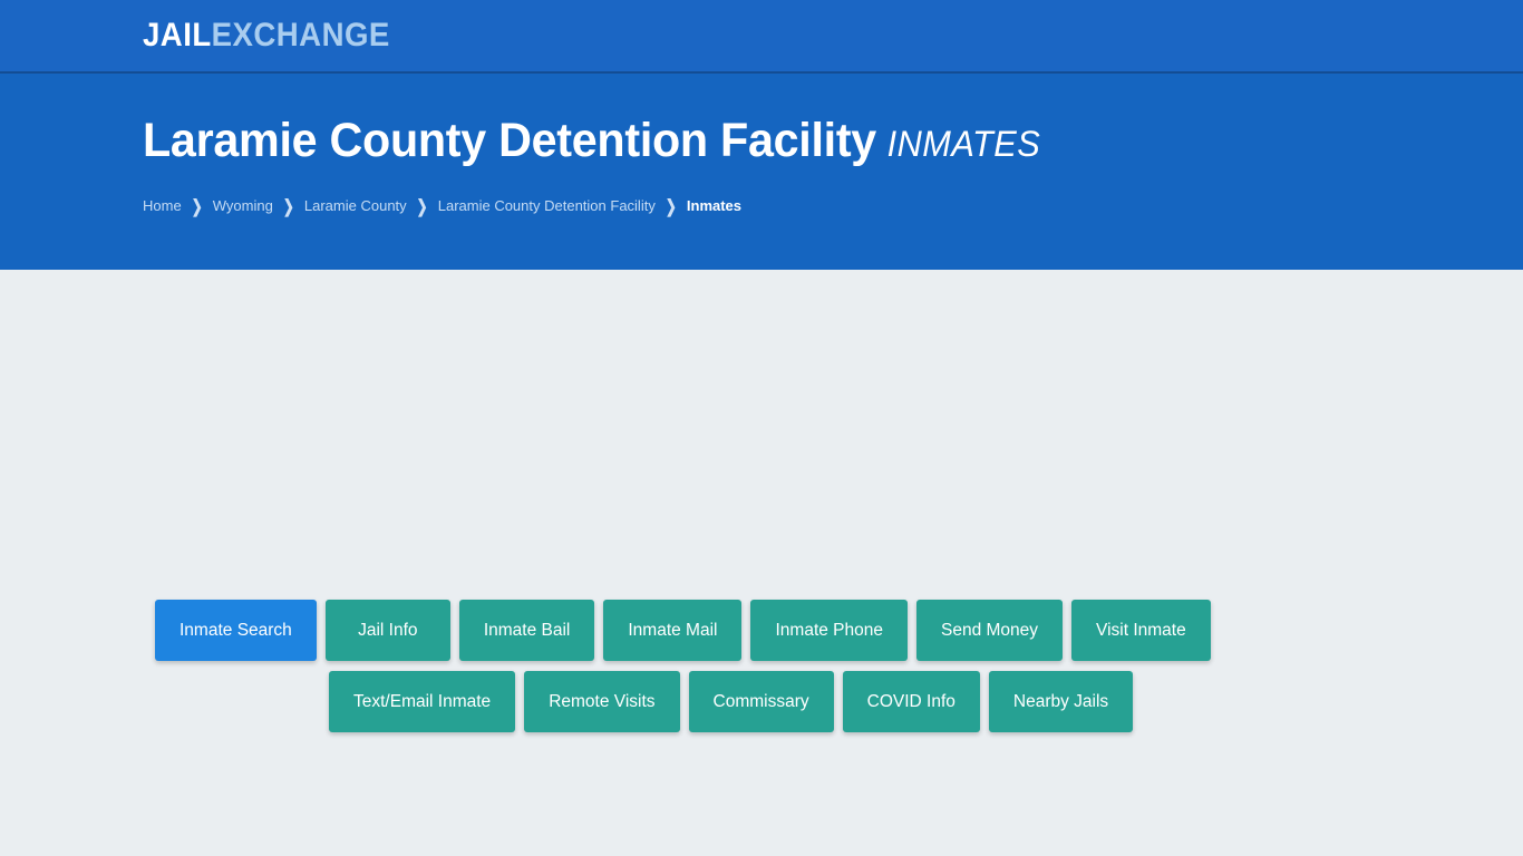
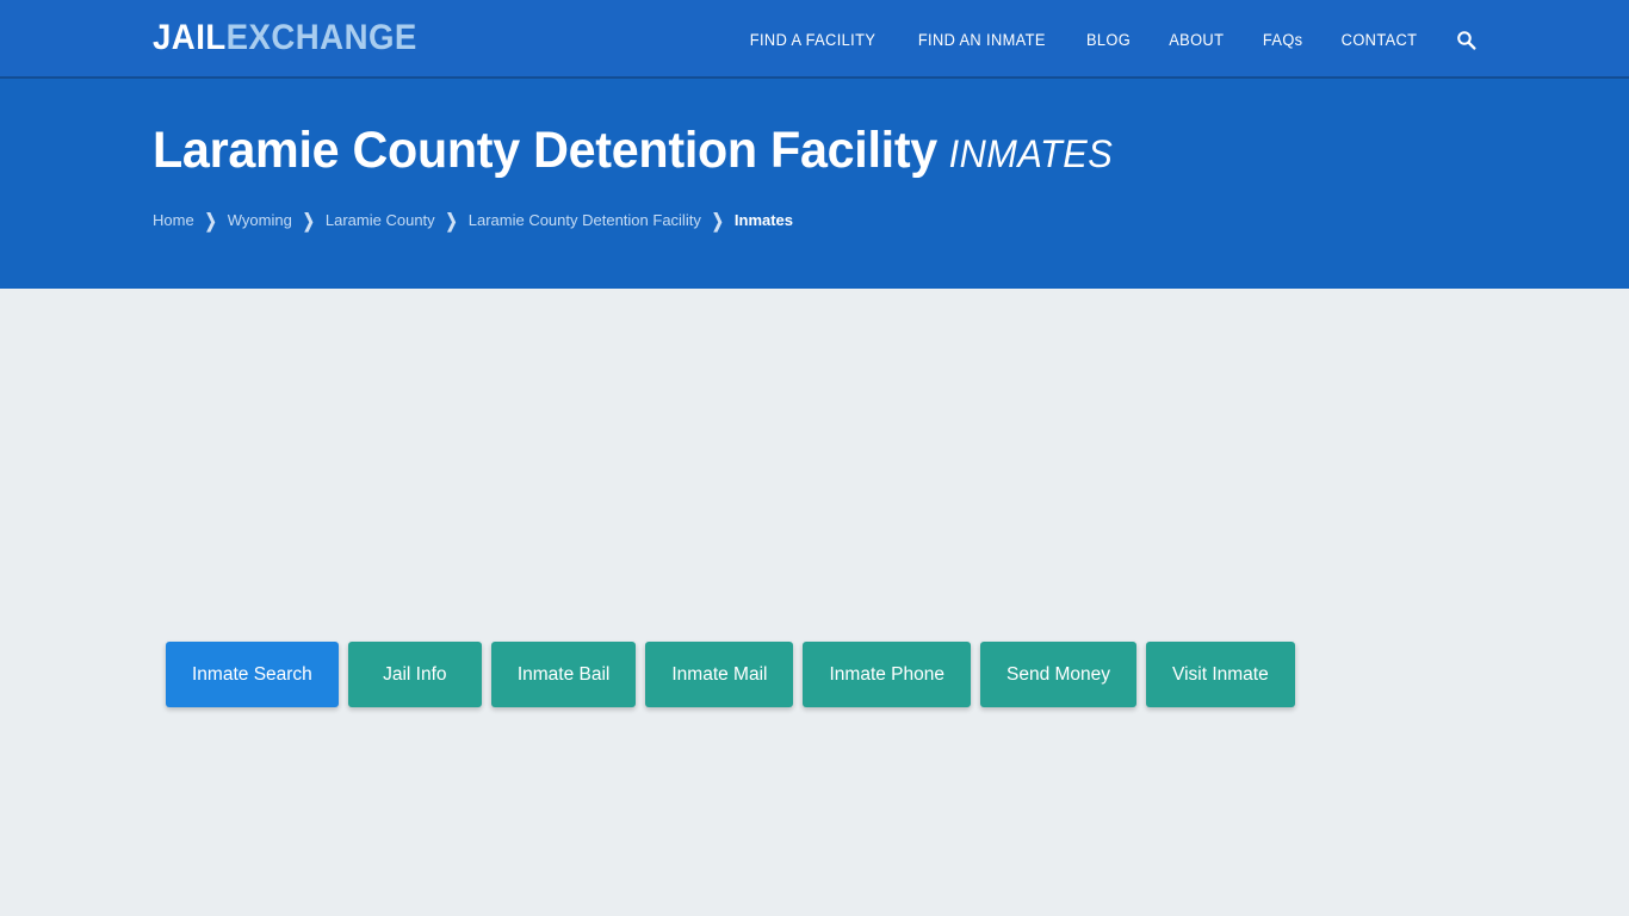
  JAILEXCHANGE
+ FIND A FACILITY
+ FIND AN INMATE
+ BLOG
+ ABOUT
+ FAQs
+ CONTACT
  Laramie County Detention Facility INMATES
  Home
  ❯
  Wyoming
  ❯
  Laramie County
  ❯
  Laramie County Detention Facility
  ❯
  Inmates
  Inmate Search
  Jail Info
  Inmate Bail
  Inmate Mail
  Inmate Phone
  Send Money
  Visit Inmate
- Text/Email Inmate
- Remote Visits
- Commissary
- COVID Info
- Nearby Jails
